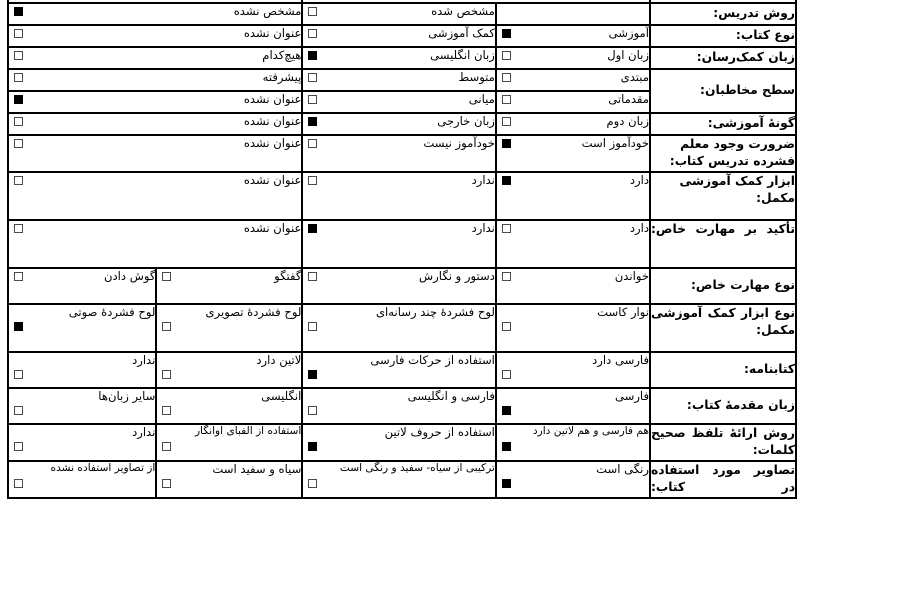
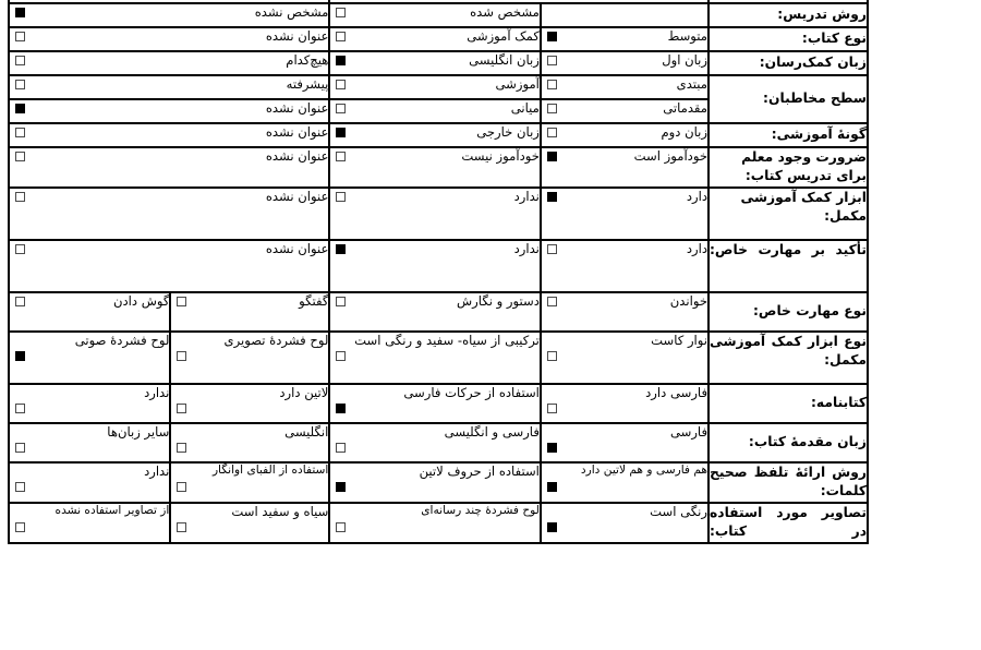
  روش تدریس:		مشخص شده	مشخص نشده
- نوع کتاب:	آموزشی	کمک آموزشی	عنوان نشده
+ نوع کتاب:	متوسط	کمک آموزشی	عنوان نشده
  زبان کمک‌رسان:	زبان اول	زبان انگلیسی	هیچ‌کدام
- سطح مخاطبان:	مبتدی	متوسط	پیشرفته
+ سطح مخاطبان:	مبتدی	آموزشی	پیشرفته
  مقدماتی	میانی	عنوان نشده
  گونهٔ آموزشی:	زبان دوم	زبان خارجی	عنوان نشده
- ضرورت وجود معلم فشرده تدریس کتاب:	خودآموز است	خودآموز نیست	عنوان نشده
+ ضرورت وجود معلم برای تدریس کتاب:	خودآموز است	خودآموز نیست	عنوان نشده
  ابزار کمک آموزشی مکمل:	دارد	ندارد	عنوان نشده
  تأکید بر مهارت خاص:	دارد	ندارد	عنوان نشده
  نوع مهارت خاص:	خواندن	دستور و نگارش	گفتگو	گوش دادن
- نوع ابزار کمک آموزشی مکمل:	نوار کاست	لوح فشردهٔ چند رسانه‌ای	لوح فشردهٔ تصویری	لوح فشردهٔ صوتی
+ نوع ابزار کمک آموزشی مکمل:	نوار کاست	ترکیبی از سیاه- سفید و رنگی است	لوح فشردهٔ تصویری	لوح فشردهٔ صوتی
  کتابنامه:	فارسی دارد	استفاده از حرکات فارسی	لاتین دارد	ندارد
  زبان مقدمهٔ کتاب:	فارسی	فارسی و انگلیسی	انگلیسی	سایر زبان‌ها
  روش ارائهٔ تلفظ صحیح کلمات:	هم فارسی و هم لاتین دارد	استفاده از حروف لاتین	استفاده از الفبای آوانگار	ندارد
- تصاویر مورد استفاده در کتاب:	رنگی است	ترکیبی از سیاه- سفید و رنگی است	سیاه و سفید است	از تصاویر استفاده نشده
+ تصاویر مورد استفاده در کتاب:	رنگی است	لوح فشردهٔ چند رسانه‌ای	سیاه و سفید است	از تصاویر استفاده نشده
